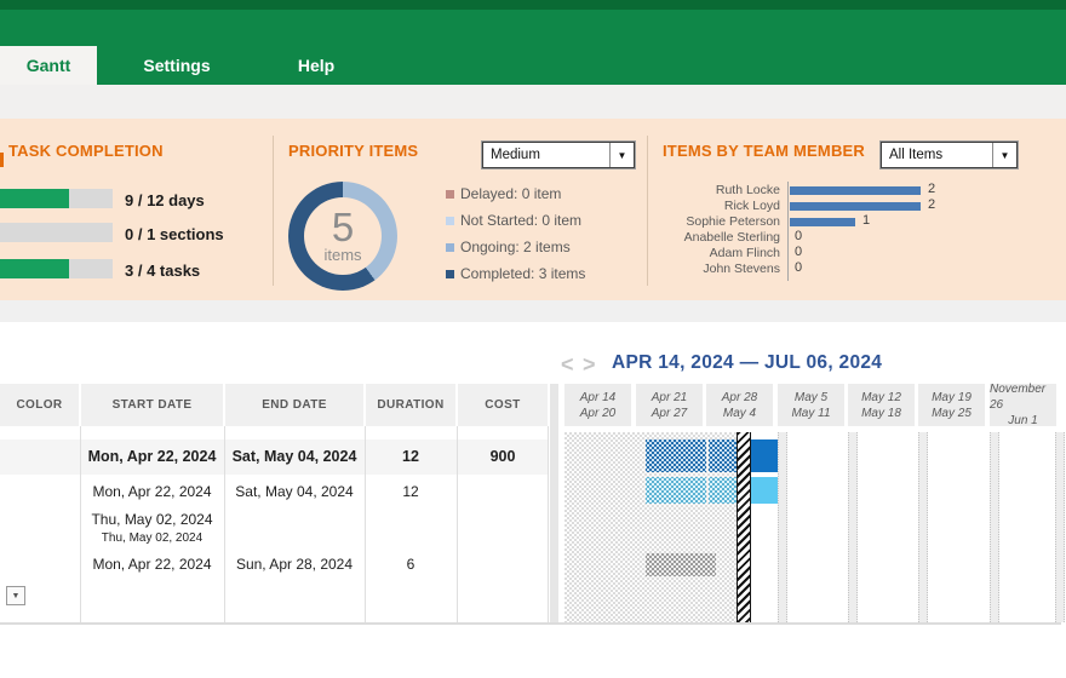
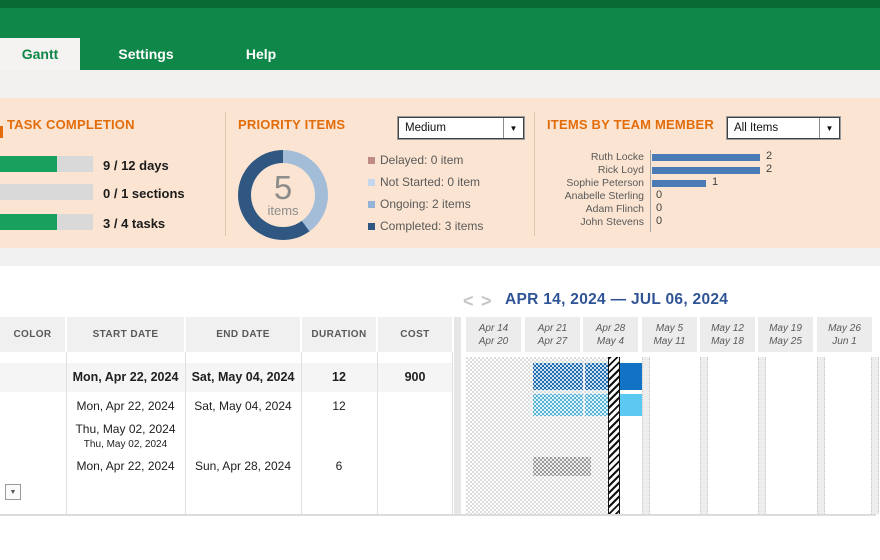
  Gantt
  Settings
  Help
  TASK COMPLETION
  9 / 12 days
  0 / 1 sections
  3 / 4 tasks
  PRIORITY ITEMS
  Medium
  ▼
  5
  items
  Delayed: 0 item
  Not Started: 0 item
  Ongoing: 2 items
  Completed: 3 items
  ITEMS BY TEAM MEMBER
  All Items
  ▼
  Ruth Locke
  Rick Loyd
  Sophie Peterson
  Anabelle Sterling
  Adam Flinch
  John Stevens
  2
  2
  1
  0
  0
  0
  <
  >
  APR 14, 2024 — JUL 06, 2024
  COLOR
  START DATE
  END DATE
  DURATION
  COST
  Mon, Apr 22, 2024
  Sat, May 04, 2024
  12
  900
  Mon, Apr 22, 2024
  Sat, May 04, 2024
  12
  Thu, May 02, 2024
  Thu, May 02, 2024
  Mon, Apr 22, 2024
  Sun, Apr 28, 2024
  6
  Apr 14
  Apr 20
  Apr 21
  Apr 27
  Apr 28
  May 4
  May 5
  May 11
  May 12
  May 18
  May 19
  May 25
- November 26
+ May 26
  Jun 1
